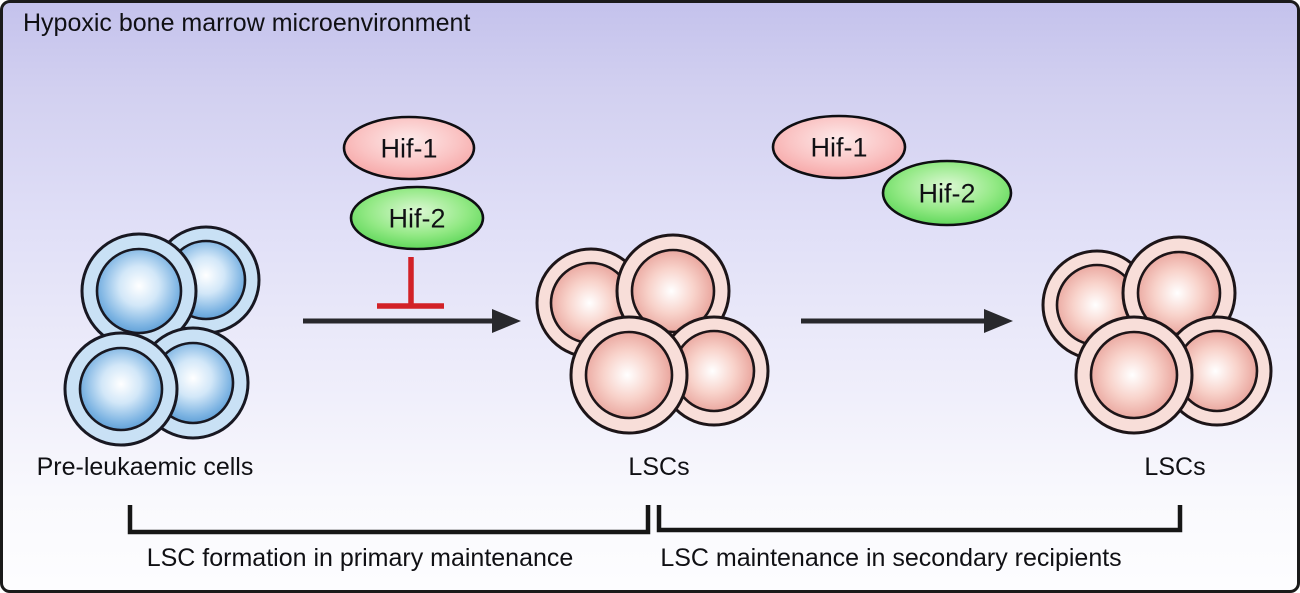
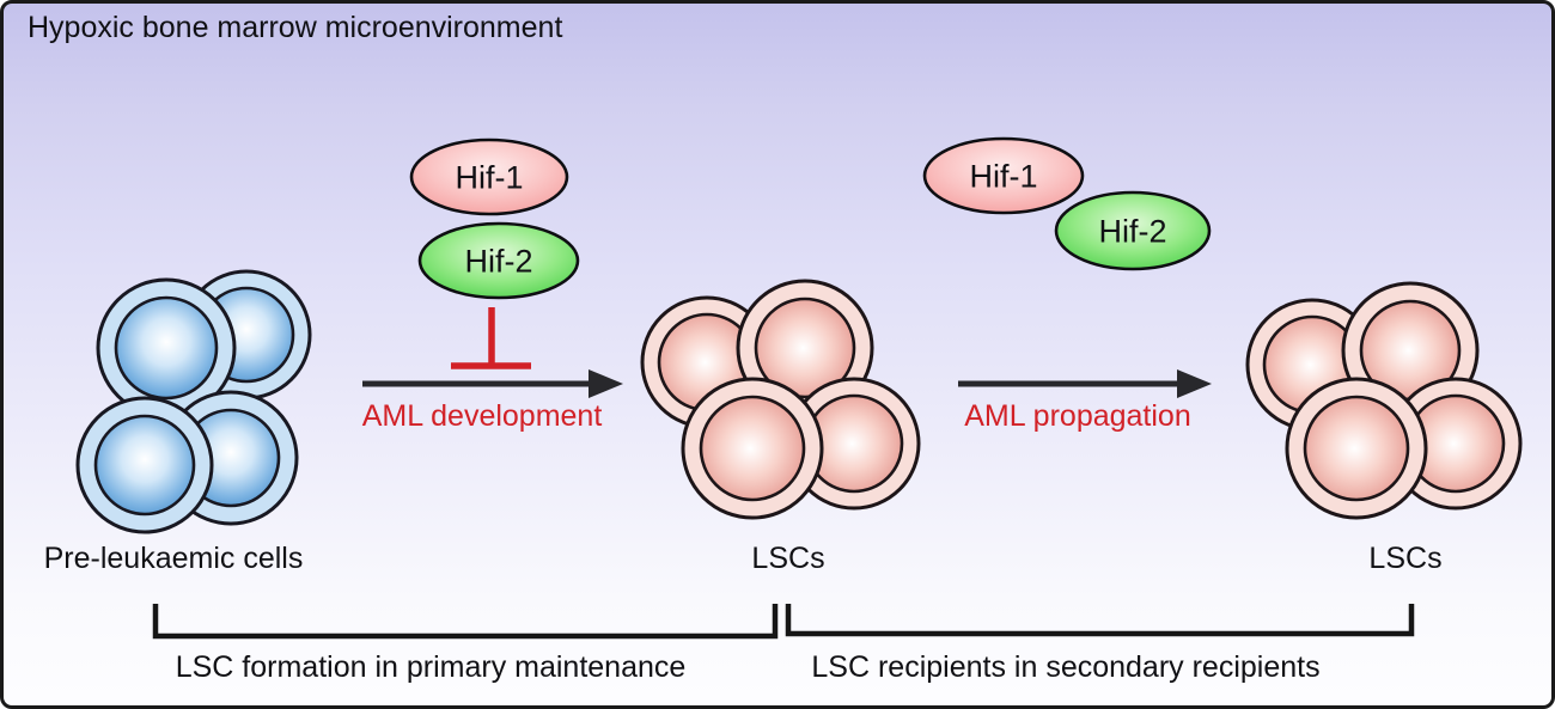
  Hypoxic bone marrow microenvironment
  Hif-1
  Hif-2
  Hif-1
  Hif-2
+ AML development
+ AML propagation
  Pre-leukaemic cells
  LSCs
  LSCs
  LSC formation in primary maintenance
- LSC maintenance in secondary recipients
+ LSC recipients in secondary recipients
